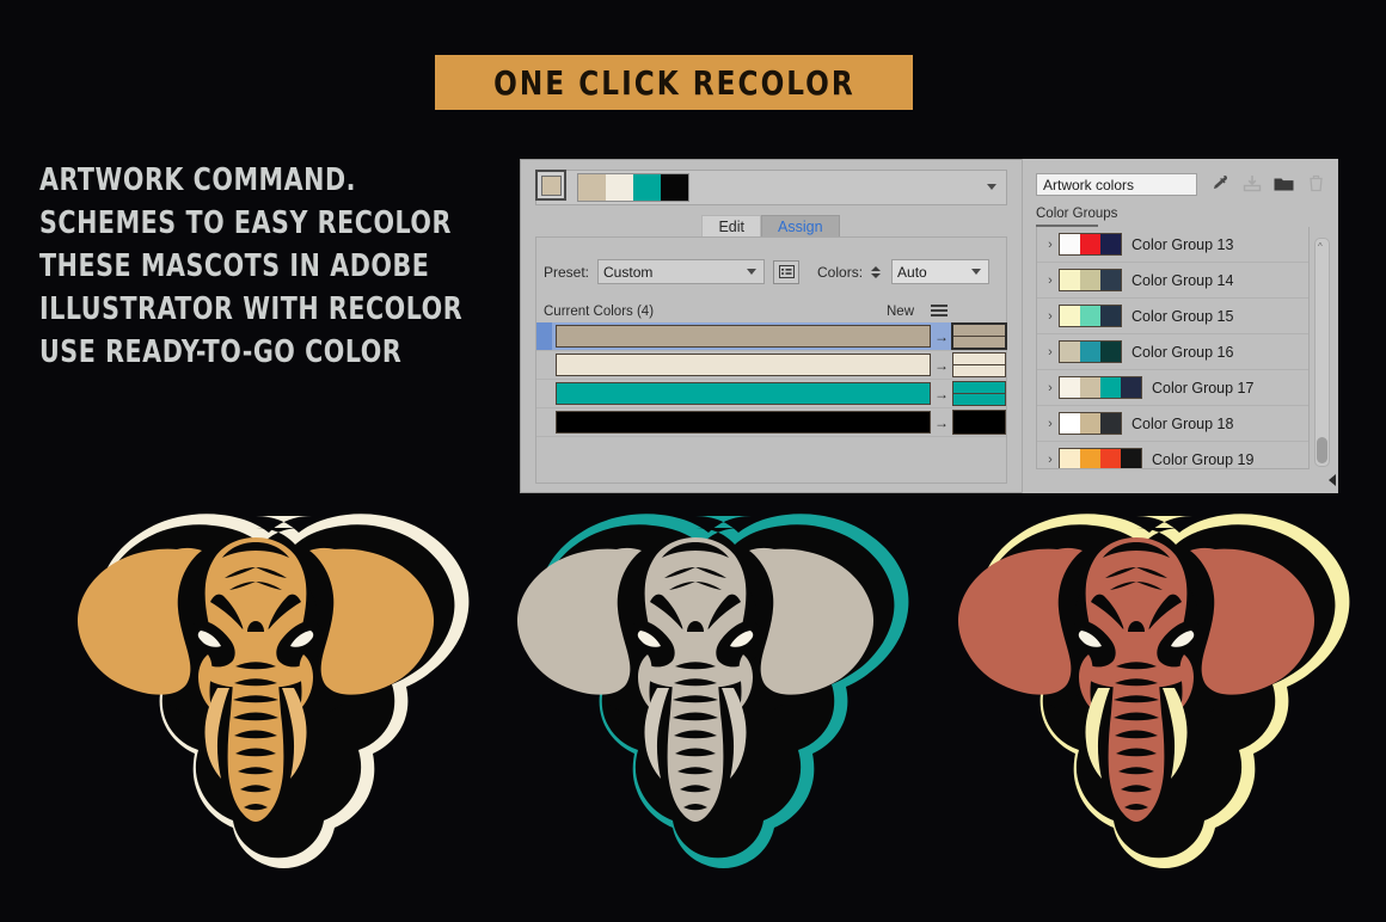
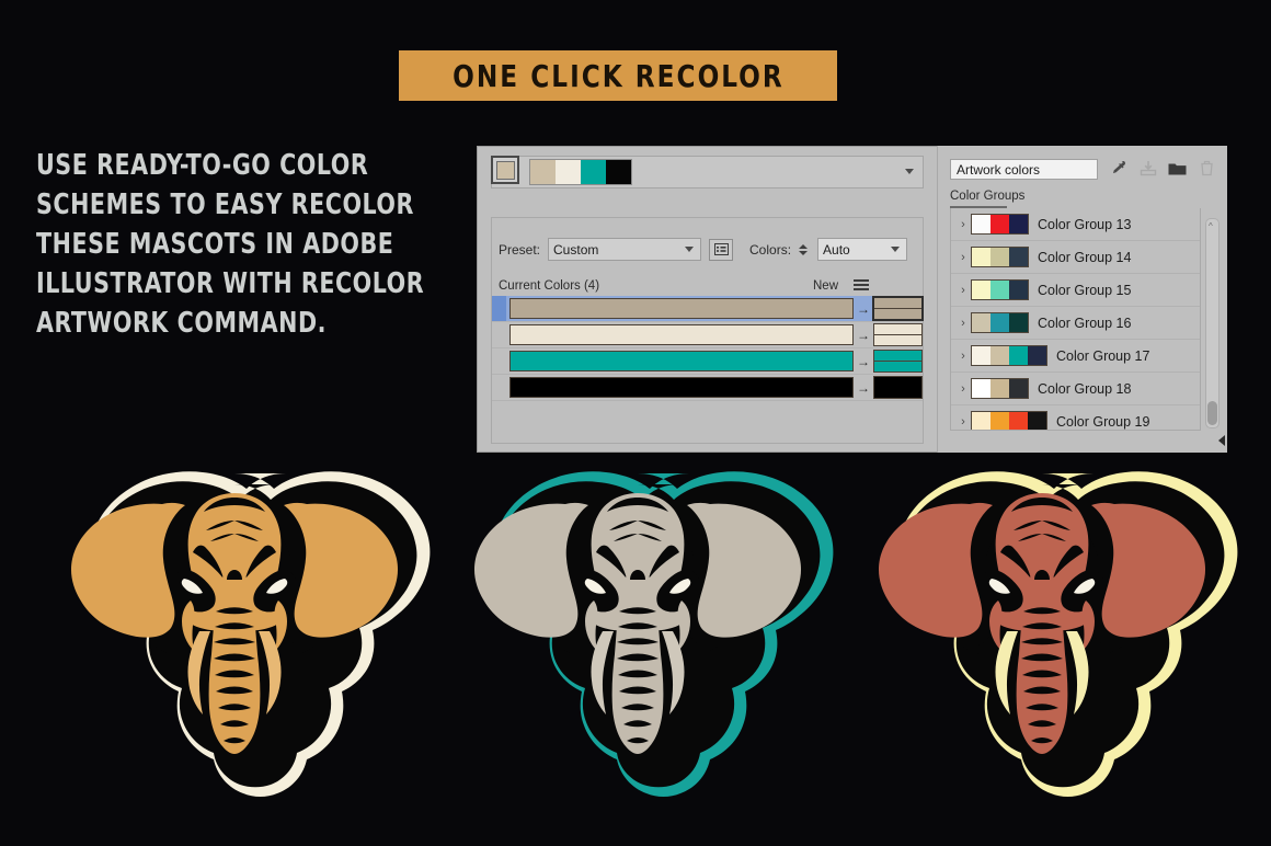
  ONE CLICK RECOLOR
- ARTWORK COMMAND.
+ USE READY-TO-GO COLOR
  SCHEMES TO EASY RECOLOR
  THESE MASCOTS IN ADOBE
  ILLUSTRATOR WITH RECOLOR
- USE READY-TO-GO COLOR
+ ARTWORK COMMAND.
- Edit
- Assign
  Preset:
  Custom
  Colors:
  Auto
  Current Colors (4)
  New
  →
  →
  →
  →
  Artwork colors
  Color Groups
  ›
  Color Group 13
  ›
  Color Group 14
  ›
  Color Group 15
  ›
  Color Group 16
  ›
  Color Group 17
  ›
  Color Group 18
  ›
  Color Group 19
  ^
